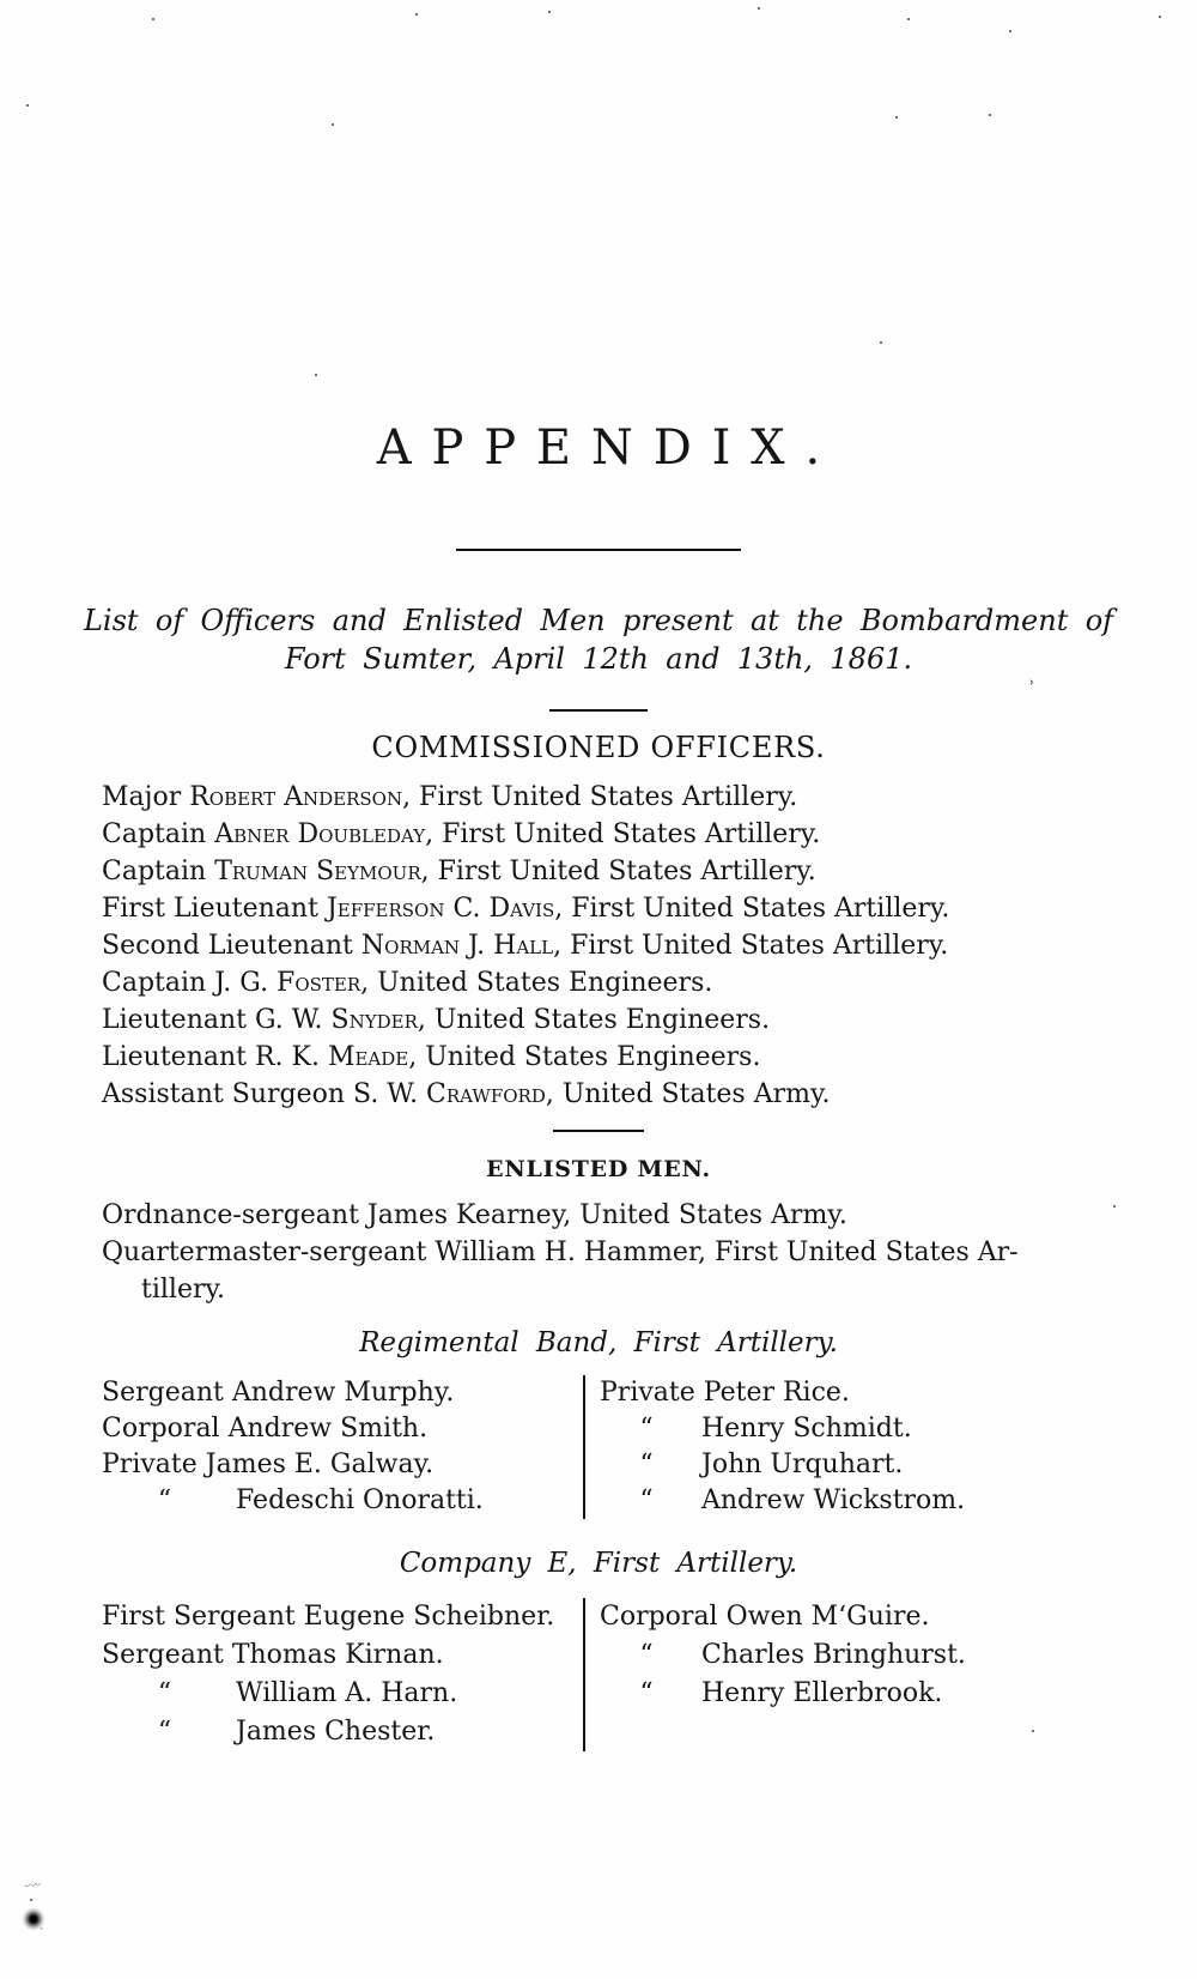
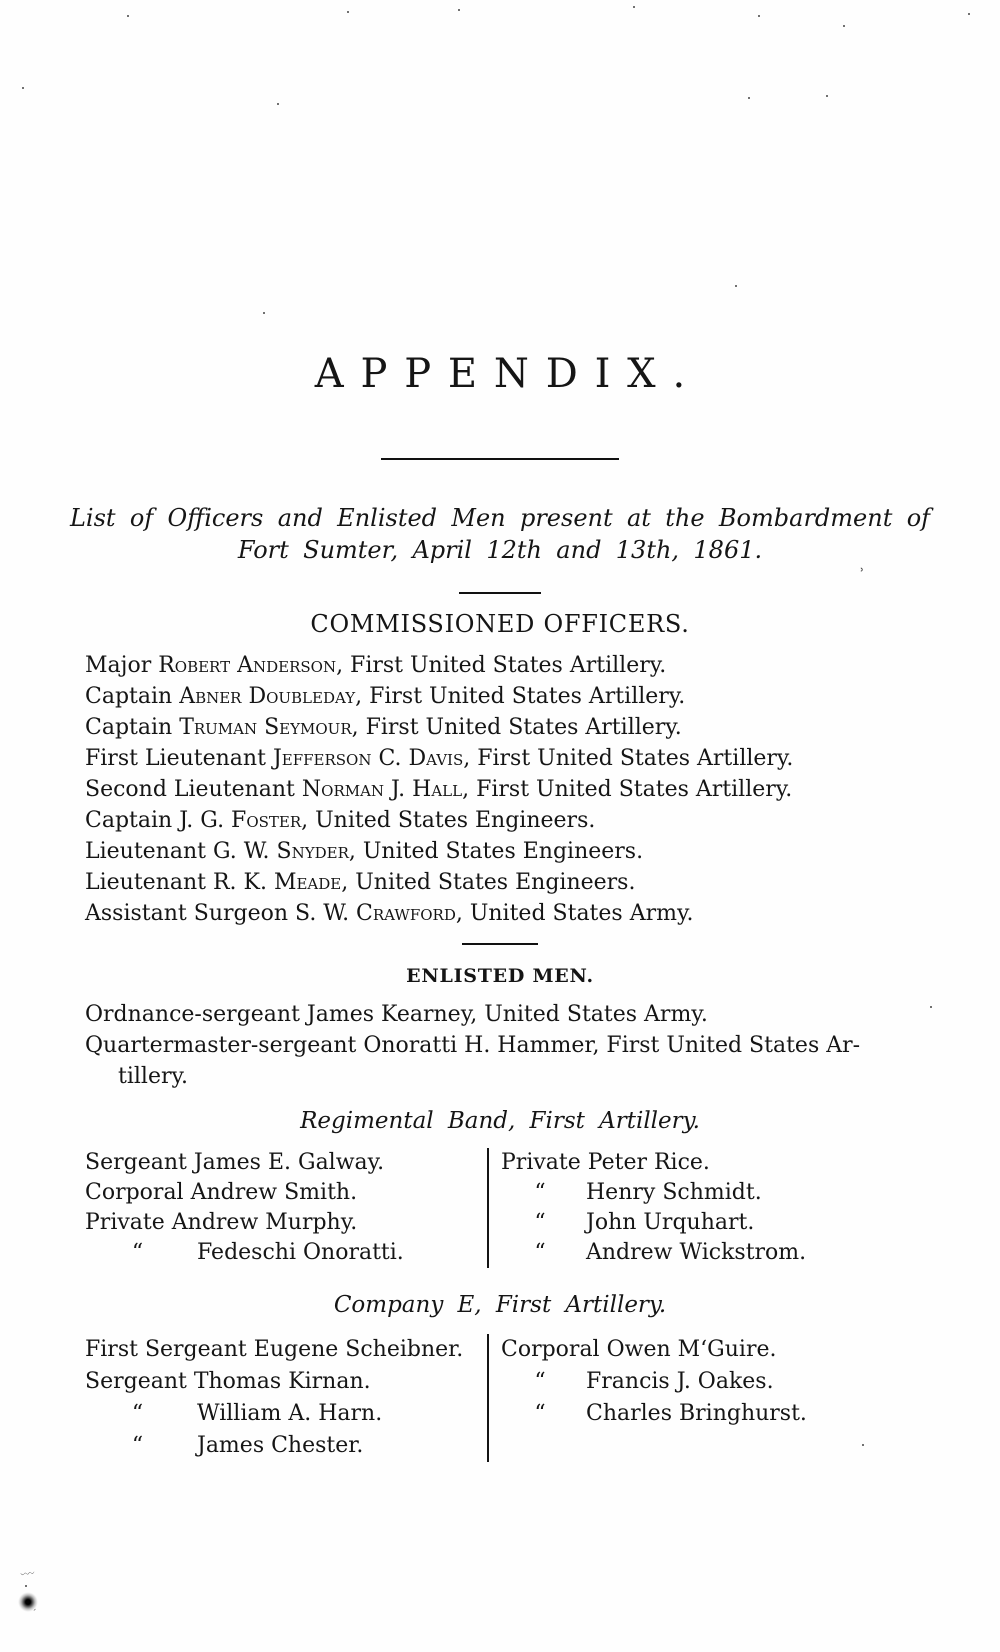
  APPENDIX.
  List of Officers and Enlisted Men present at the Bombardment of
  Fort Sumter, April 12th and 13th, 1861.
  COMMISSIONED OFFICERS.
  Major Robert Anderson, First United States Artillery.
  Captain Abner Doubleday, First United States Artillery.
  Captain Truman Seymour, First United States Artillery.
  First Lieutenant Jefferson C. Davis, First United States Artillery.
  Second Lieutenant Norman J. Hall, First United States Artillery.
  Captain J. G. Foster, United States Engineers.
  Lieutenant G. W. Snyder, United States Engineers.
  Lieutenant R. K. Meade, United States Engineers.
  Assistant Surgeon S. W. Crawford, United States Army.
  ENLISTED MEN.
  Ordnance-sergeant James Kearney, United States Army.
- Quartermaster-sergeant William H. Hammer, First United States Ar-
+ Quartermaster-sergeant Onoratti H. Hammer, First United States Ar-
  tillery.
  Regimental Band, First Artillery.
- Sergeant Andrew Murphy.
+ Sergeant James E. Galway.
  Corporal Andrew Smith.
- Private James E. Galway.
+ Private Andrew Murphy.
  “ Fedeschi Onoratti.
  Private Peter Rice.
  “ Henry Schmidt.
  “ John Urquhart.
  “ Andrew Wickstrom.
  Company E, First Artillery.
  First Sergeant Eugene Scheibner.
  Sergeant Thomas Kirnan.
  “ William A. Harn.
  “ James Chester.
  Corporal Owen M‘Guire.
+ “ Francis J. Oakes.
  “ Charles Bringhurst.
- “ Henry Ellerbrook.
  ˒
